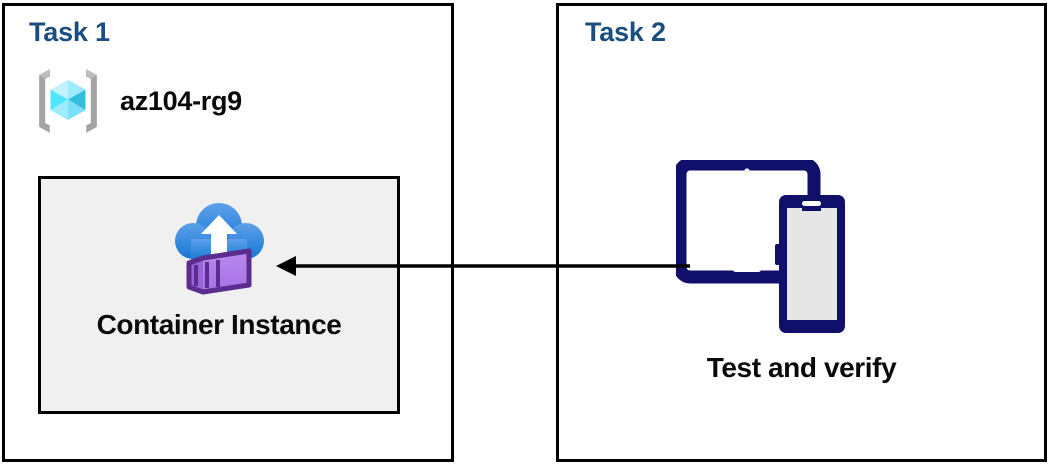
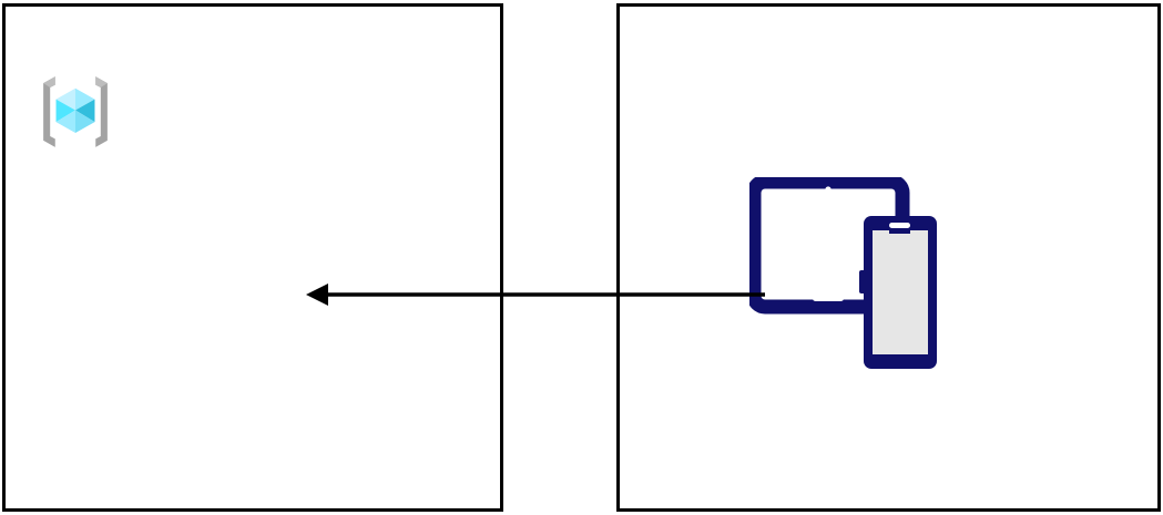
- Task 1
- az104-rg9
- Container Instance
- Task 2
- Test and verify
